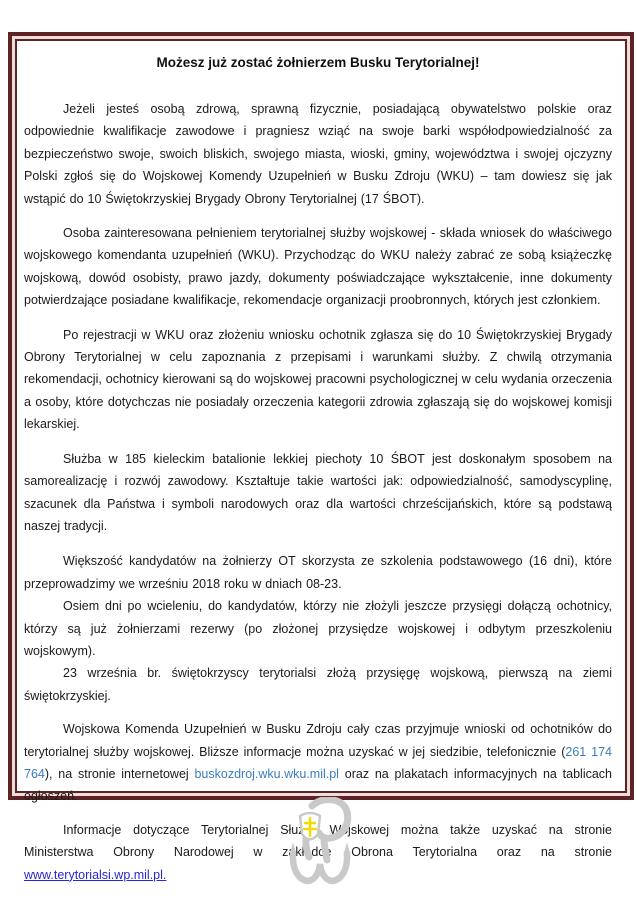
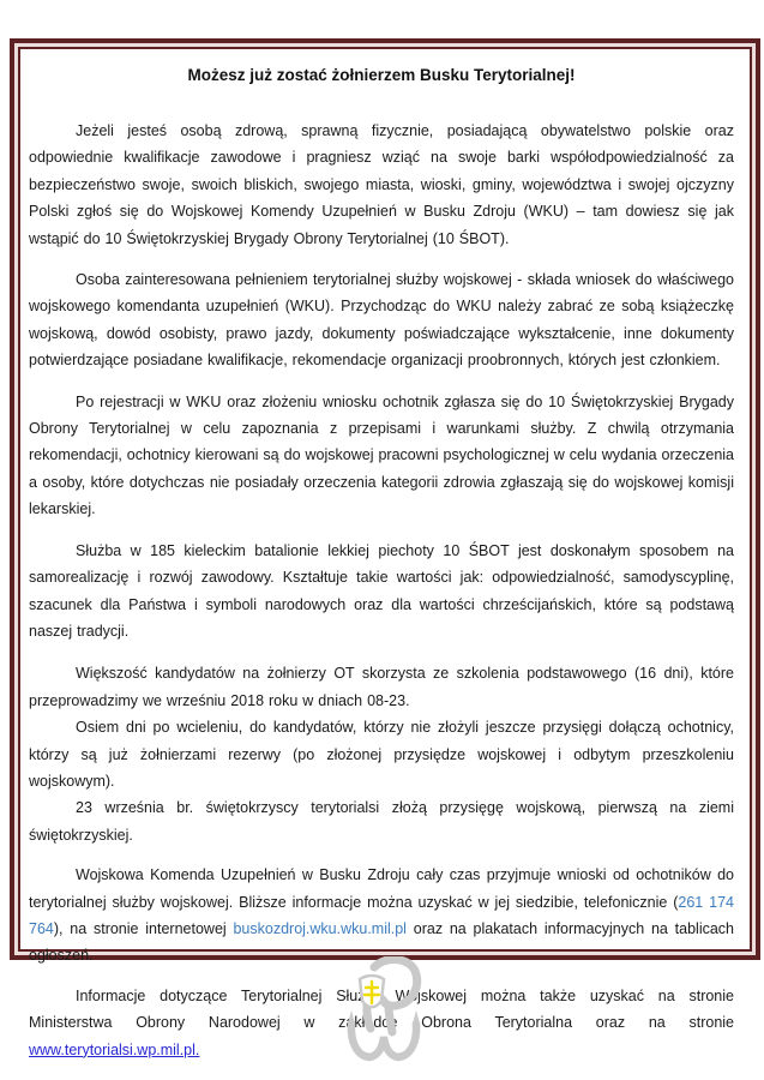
  Możesz już zostać żołnierzem Busku Terytorialnej!
- Jeżeli jesteś osobą zdrową, sprawną fizycznie, posiadającą obywatelstwo polskie oraz odpowiednie kwalifikacje zawodowe i pragniesz wziąć na swoje barki współodpowiedzialność za bezpieczeństwo swoje, swoich bliskich, swojego miasta, wioski, gminy, województwa i swojej ojczyzny Polski zgłoś się do Wojskowej Komendy Uzupełnień w Busku Zdroju (WKU) – tam dowiesz się jak wstąpić do 10 Świętokrzyskiej Brygady Obrony Terytorialnej (17 ŚBOT).
+ Jeżeli jesteś osobą zdrową, sprawną fizycznie, posiadającą obywatelstwo polskie oraz odpowiednie kwalifikacje zawodowe i pragniesz wziąć na swoje barki współodpowiedzialność za bezpieczeństwo swoje, swoich bliskich, swojego miasta, wioski, gminy, województwa i swojej ojczyzny Polski zgłoś się do Wojskowej Komendy Uzupełnień w Busku Zdroju (WKU) – tam dowiesz się jak wstąpić do 10 Świętokrzyskiej Brygady Obrony Terytorialnej (10 ŚBOT).
  Osoba zainteresowana pełnieniem terytorialnej służby wojskowej - składa wniosek do właściwego wojskowego komendanta uzupełnień (WKU). Przychodząc do WKU należy zabrać ze sobą książeczkę wojskową, dowód osobisty, prawo jazdy, dokumenty poświadczające wykształcenie, inne dokumenty potwierdzające posiadane kwalifikacje, rekomendacje organizacji proobronnych, których jest członkiem.
  Po rejestracji w WKU oraz złożeniu wniosku ochotnik zgłasza się do 10 Świętokrzyskiej Brygady Obrony Terytorialnej w celu zapoznania z przepisami i warunkami służby. Z chwilą otrzymania rekomendacji, ochotnicy kierowani są do wojskowej pracowni psychologicznej w celu wydania orzeczenia a osoby, które dotychczas nie posiadały orzeczenia kategorii zdrowia zgłaszają się do wojskowej komisji lekarskiej.
  Służba w 185 kieleckim batalionie lekkiej piechoty 10 ŚBOT jest doskonałym sposobem na samorealizację i rozwój zawodowy. Kształtuje takie wartości jak: odpowiedzialność, samodyscyplinę, szacunek dla Państwa i symboli narodowych oraz dla wartości chrześcijańskich, które są podstawą naszej tradycji.
  Większość kandydatów na żołnierzy OT skorzysta ze szkolenia podstawowego (16 dni), które przeprowadzimy we wrześniu 2018 roku w dniach 08-23.
  Osiem dni po wcieleniu, do kandydatów, którzy nie złożyli jeszcze przysięgi dołączą ochotnicy, którzy są już żołnierzami rezerwy (po złożonej przysiędze wojskowej i odbytym przeszkoleniu wojskowym).
  23 września br. świętokrzyscy terytorialsi złożą przysięgę wojskową, pierwszą na ziemi świętokrzyskiej.
  Wojskowa Komenda Uzupełnień w Busku Zdroju cały czas przyjmuje wnioski od ochotników do terytorialnej służby wojskowej. Bliższe informacje można uzyskać w jej siedzibie, telefonicznie (261 174 764), na stronie internetowej buskozdroj.wku.wku.mil.pl oraz na plakatach informacyjnych na tablicach ogłoszeń.
  Informacje dotyczące Terytorialnej Słu Wjskowej można także uzyskać na stronie Ministerstwa Obrony Narodowej w zkłdc Obrona Terytorialna oraz na stronie www.terytorialsi.wp.mil.pl.
